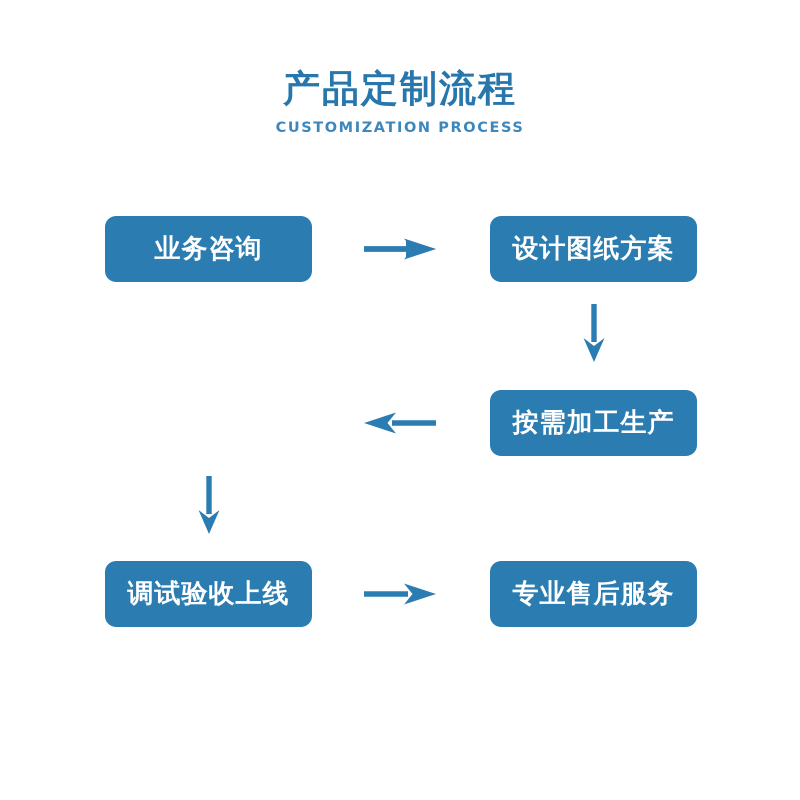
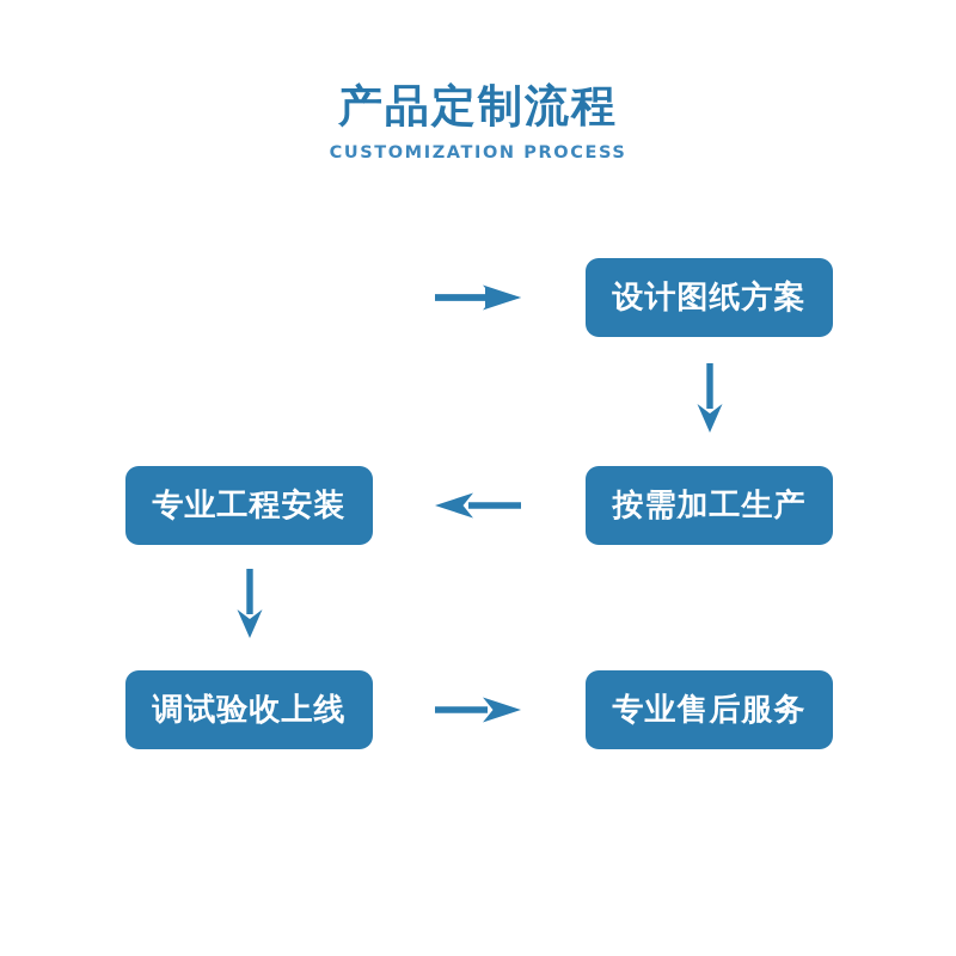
  产品定制流程
  CUSTOMIZATION PROCESS
- 业务咨询
  设计图纸方案
  按需加工生产
+ 专业工程安装
  调试验收上线
  专业售后服务
